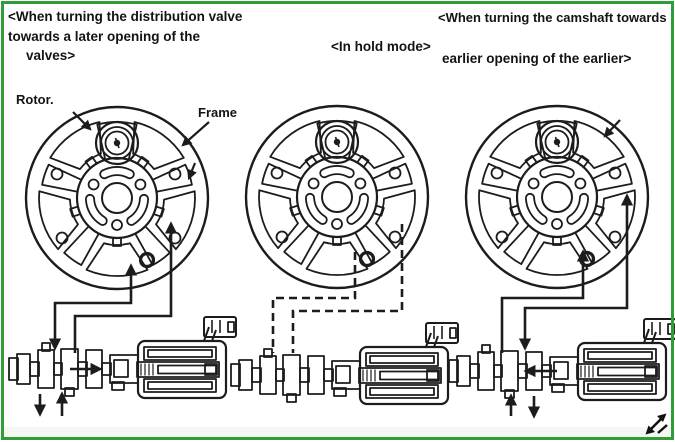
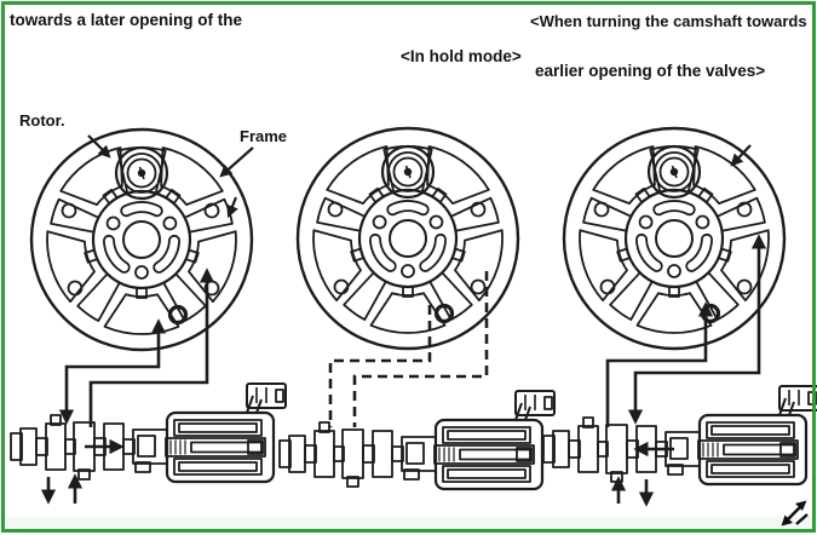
- <When turning the distribution valve
  towards a later opening of the
- valves>
  <In hold mode>
  <When turning the camshaft towards
- earlier opening of the earlier>
+ earlier opening of the valves>
  Rotor.
  Frame
